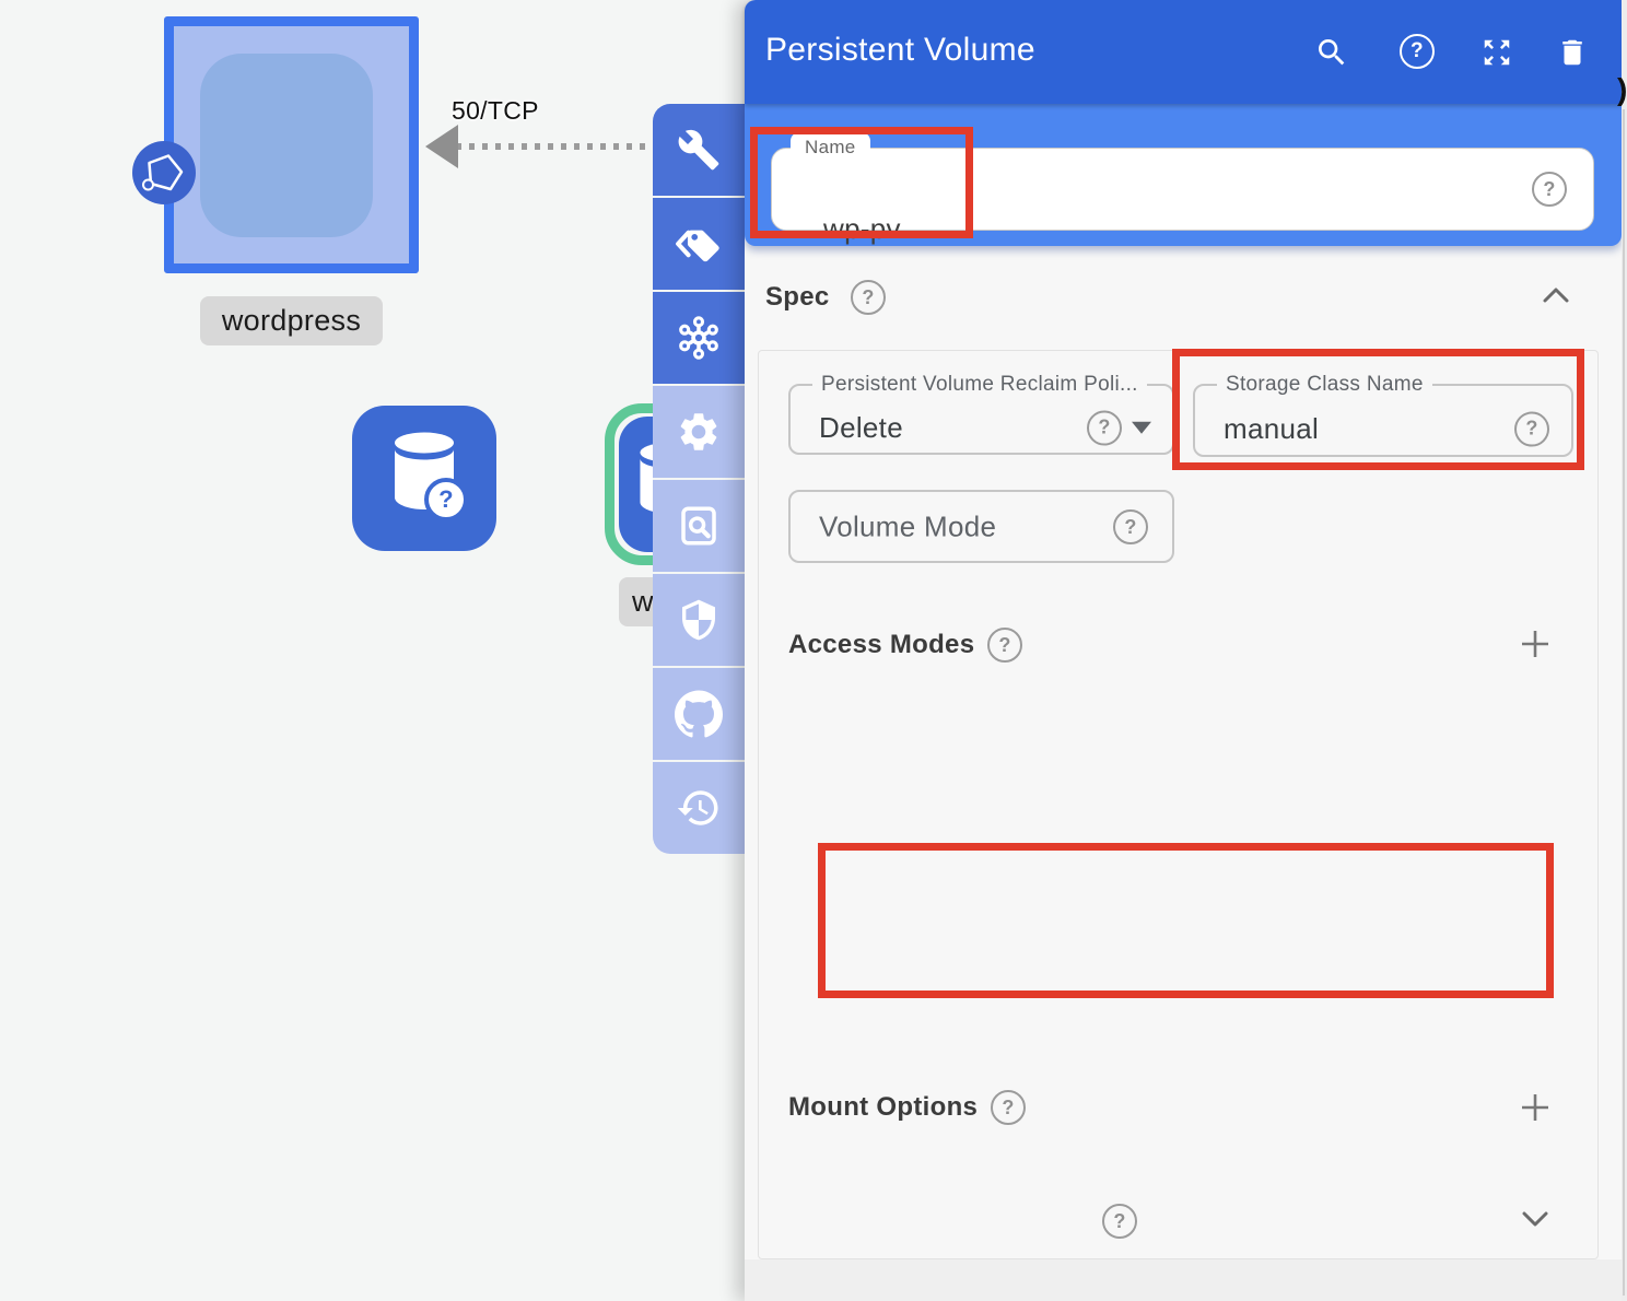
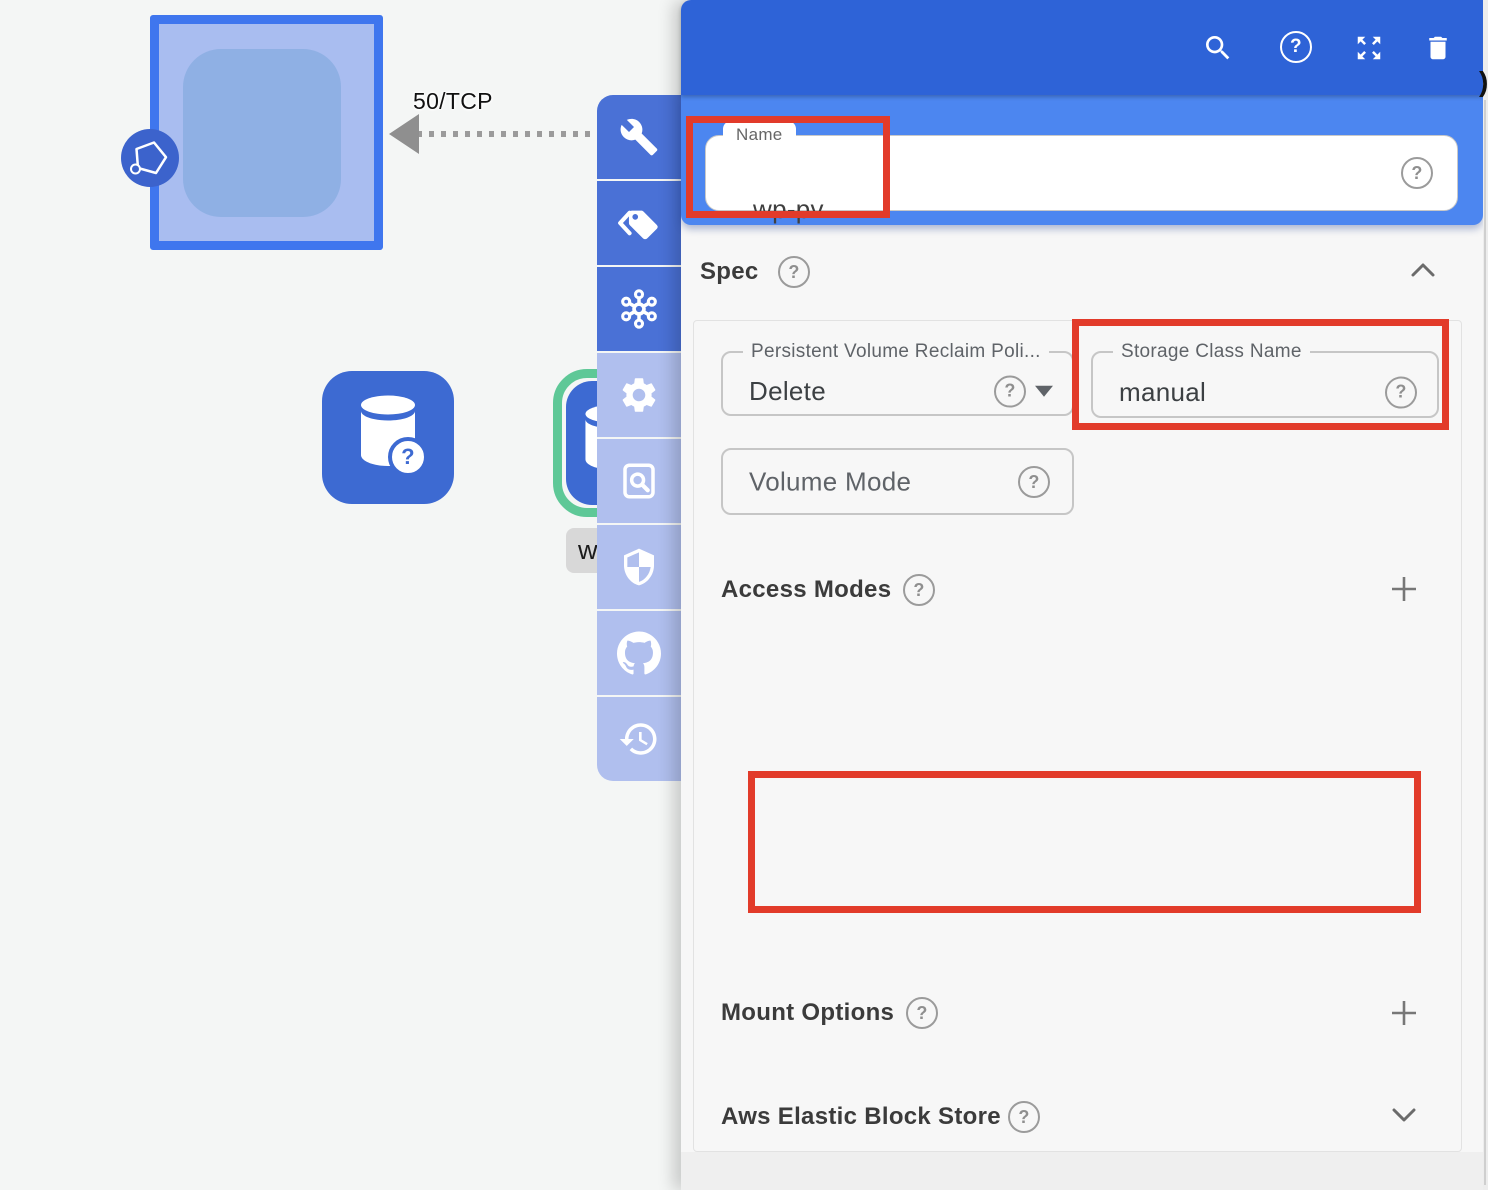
- wordpress
  50/TCP
  w
  ?
- Persistent Volume
  ?
  Name
  wp-pv
  ?
  Spec
  ?
  Persistent Volume Reclaim Poli...
  Delete
  ?
  Storage Class Name
  manual
  ?
  Volume Mode
  ?
  Access Modes
  ?
  Mount Options
  ?
+ Aws Elastic Block Store
  ?
  )
